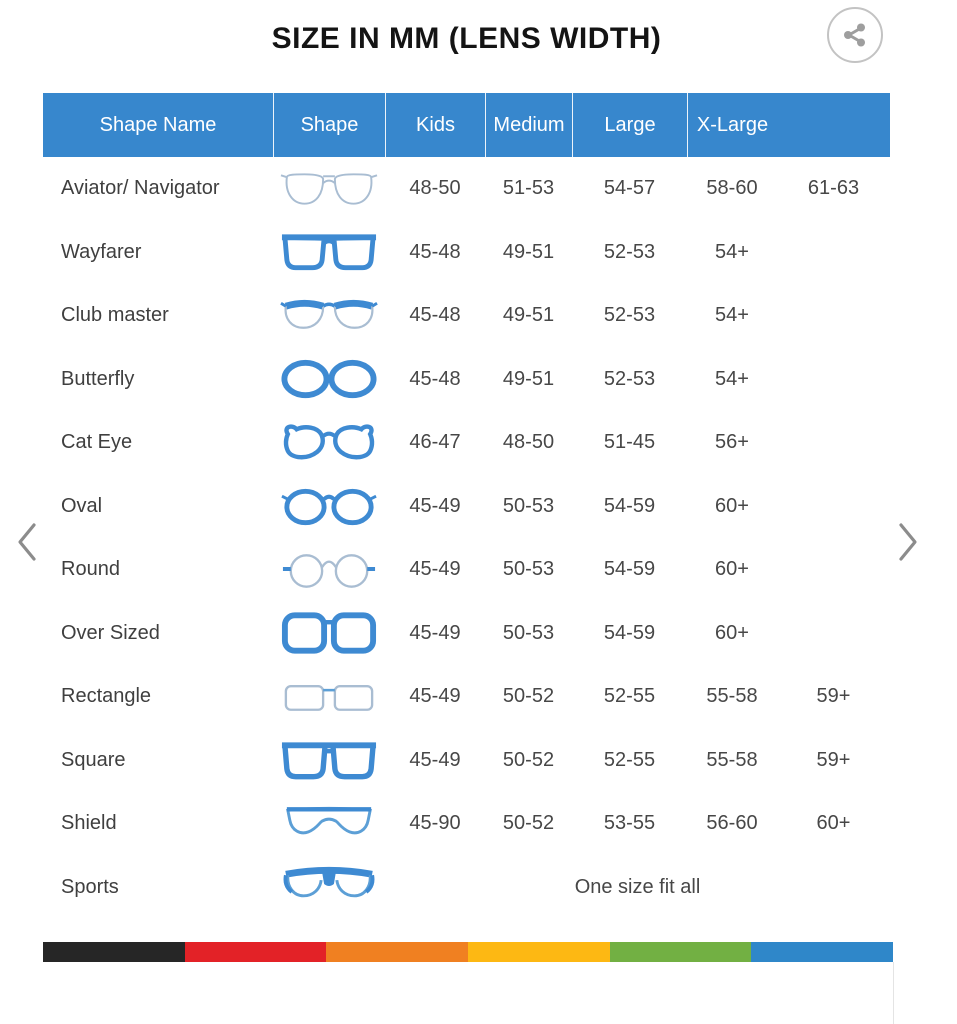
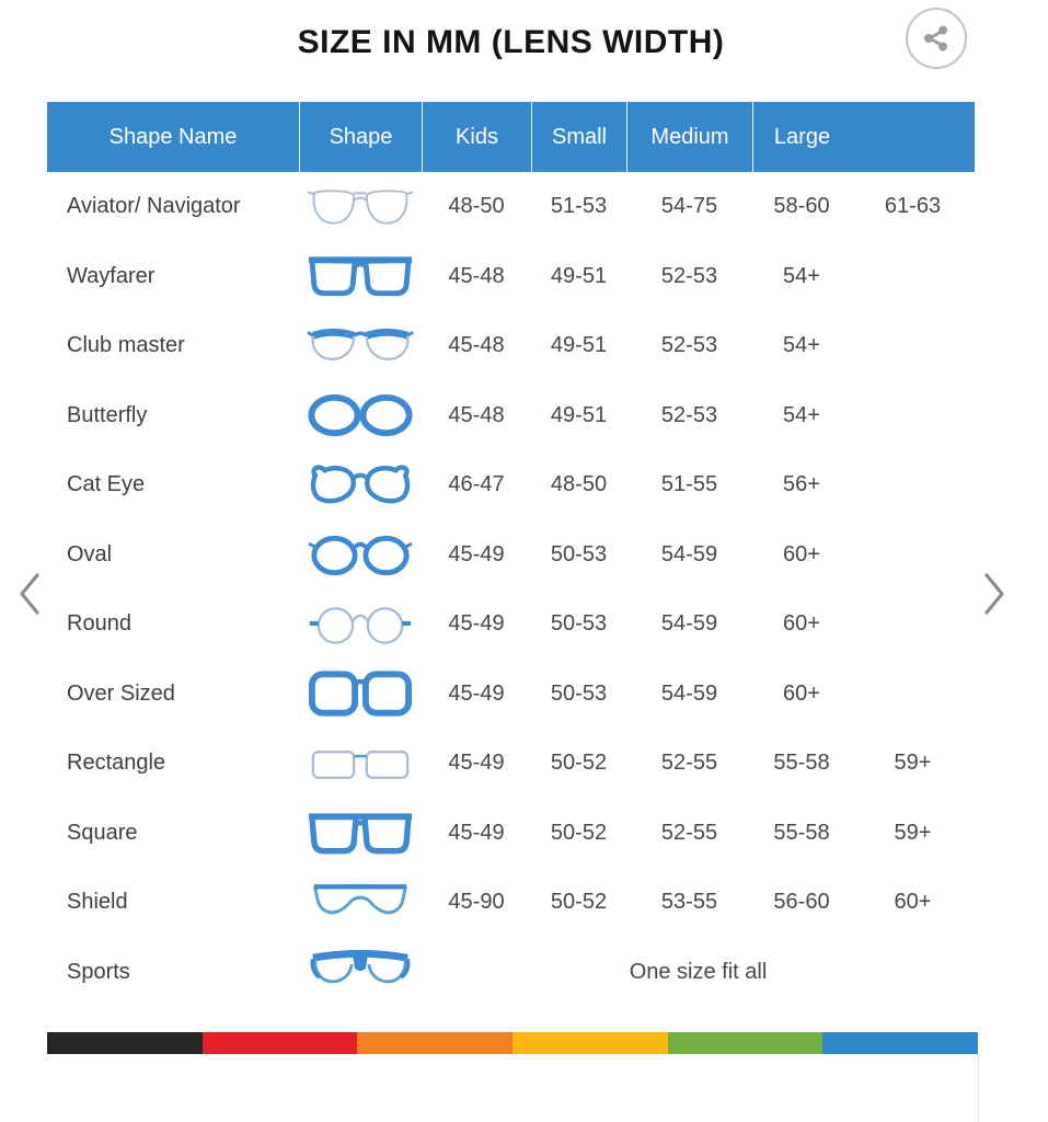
  SIZE IN MM (LENS WIDTH)
  Shape Name
  Shape
  Kids
+ Small
  Medium
  Large
- X-Large
  Aviator/ Navigator
  48-50
  51-53
- 54-57
+ 54-75
  58-60
  61-63
  Wayfarer
  45-48
  49-51
  52-53
  54+
  Club master
  45-48
  49-51
  52-53
  54+
  Butterfly
  45-48
  49-51
  52-53
  54+
  Cat Eye
  46-47
  48-50
- 51-45
+ 51-55
  56+
  Oval
  45-49
  50-53
  54-59
  60+
  Round
  45-49
  50-53
  54-59
  60+
  Over Sized
  45-49
  50-53
  54-59
  60+
  Rectangle
  45-49
  50-52
  52-55
  55-58
  59+
  Square
  45-49
  50-52
  52-55
  55-58
  59+
  Shield
  45-90
  50-52
  53-55
  56-60
  60+
  Sports
  One size fit all
